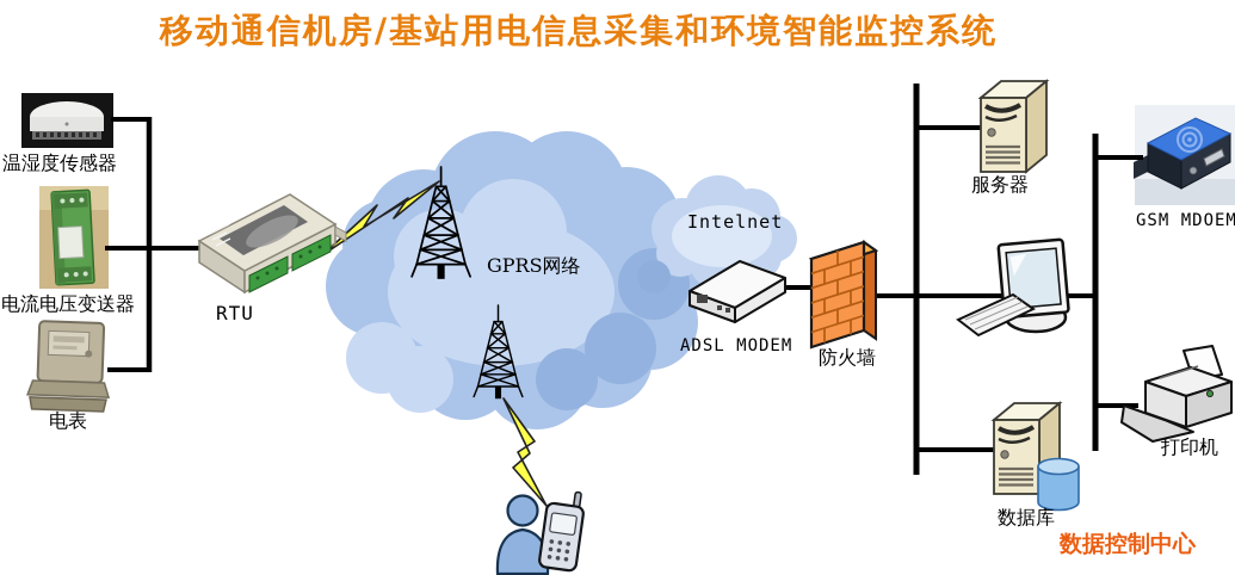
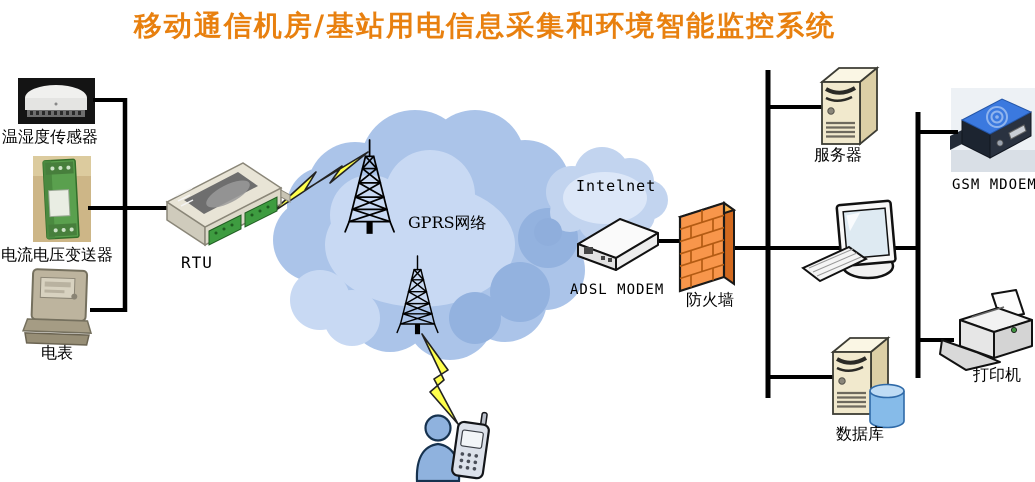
  移动通信机房/基站用电信息采集和环境智能监控系统
  温湿度传感器
  电流电压变送器
  电表
  RTU
  GPRS网络
  Intelnet
  ADSL MODEM
  防火墙
  服务器
  GSM MDOEM
  打印机
  数据库
- 数据控制中心
